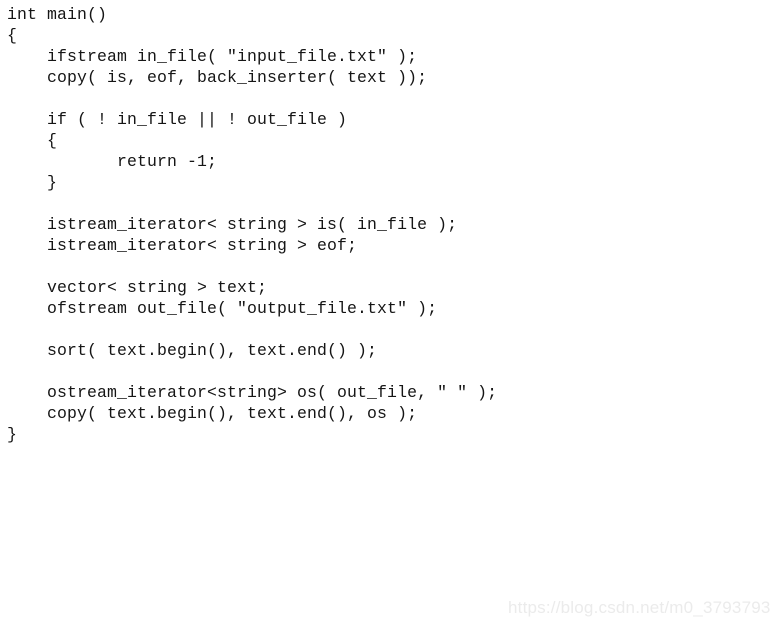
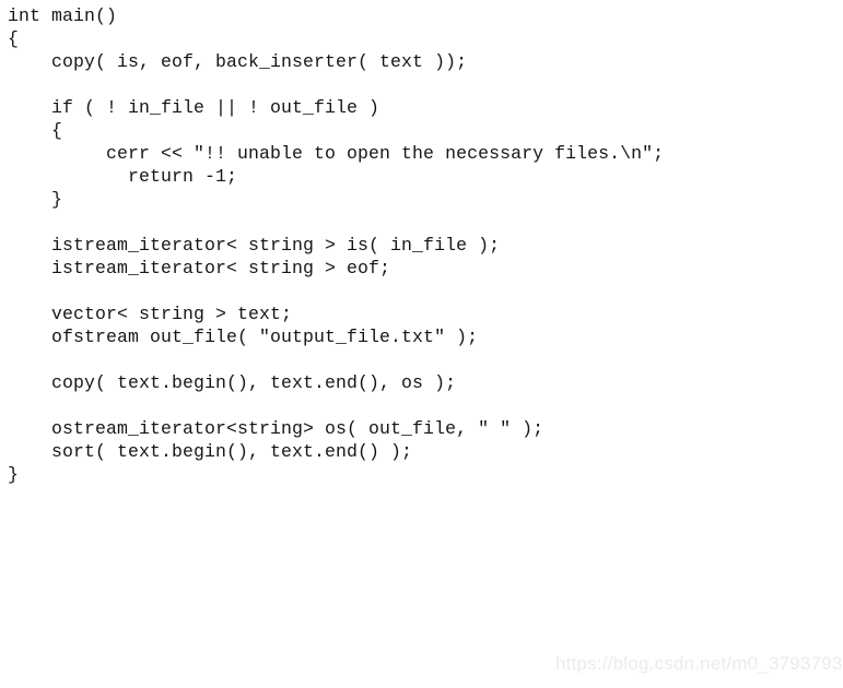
  int main()
  {
- ifstream in_file( "input_file.txt" );
  copy( is, eof, back_inserter( text ));
  if ( ! in_file || ! out_file )
  {
+ cerr << "!! unable to open the necessary files.\n";
  return -1;
  }
  istream_iterator< string > is( in_file );
  istream_iterator< string > eof;
  vector< string > text;
  ofstream out_file( "output_file.txt" );
- sort( text.begin(), text.end() );
+ copy( text.begin(), text.end(), os );
  ostream_iterator<string> os( out_file, " " );
- copy( text.begin(), text.end(), os );
+ sort( text.begin(), text.end() );
  }
